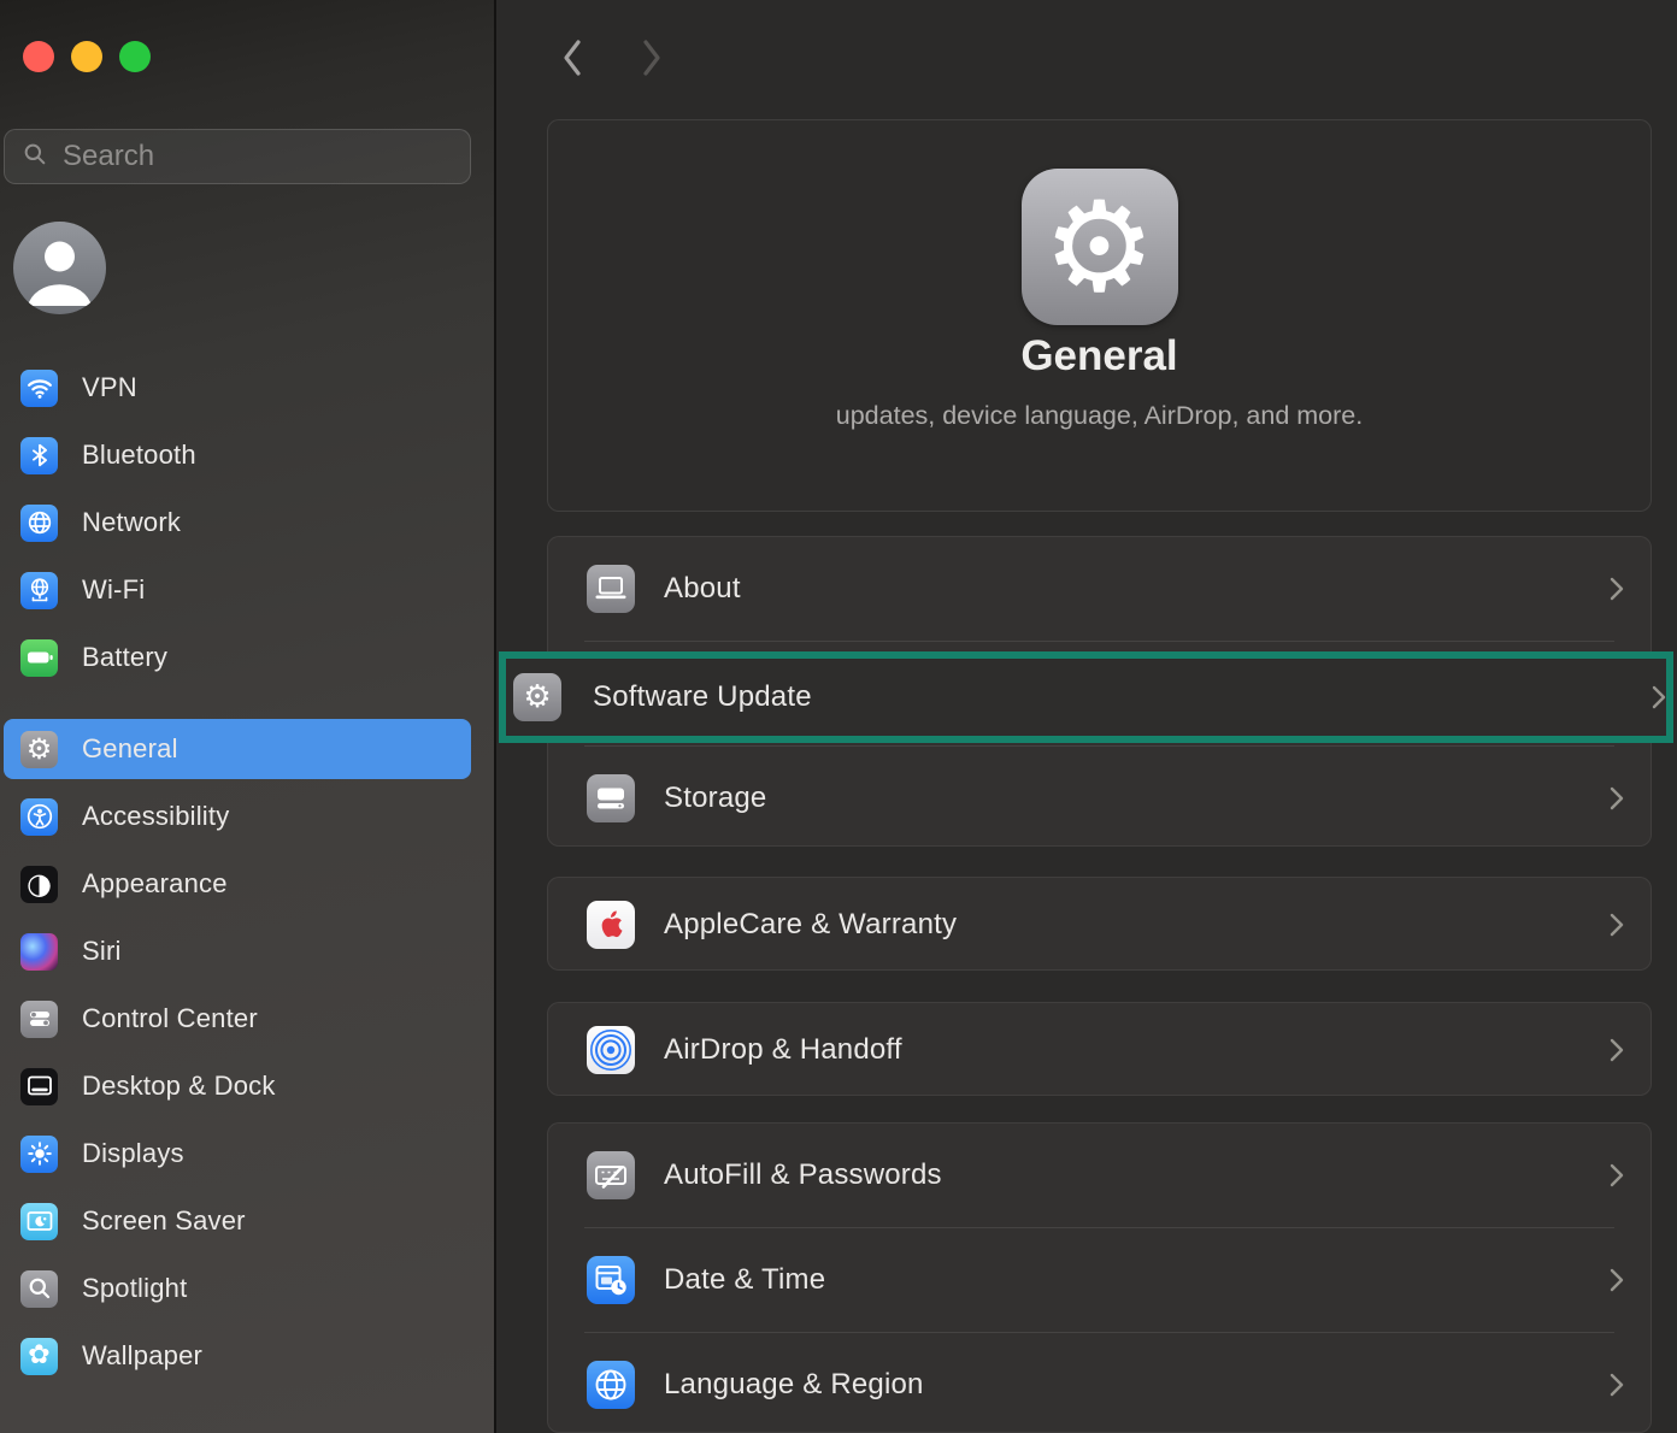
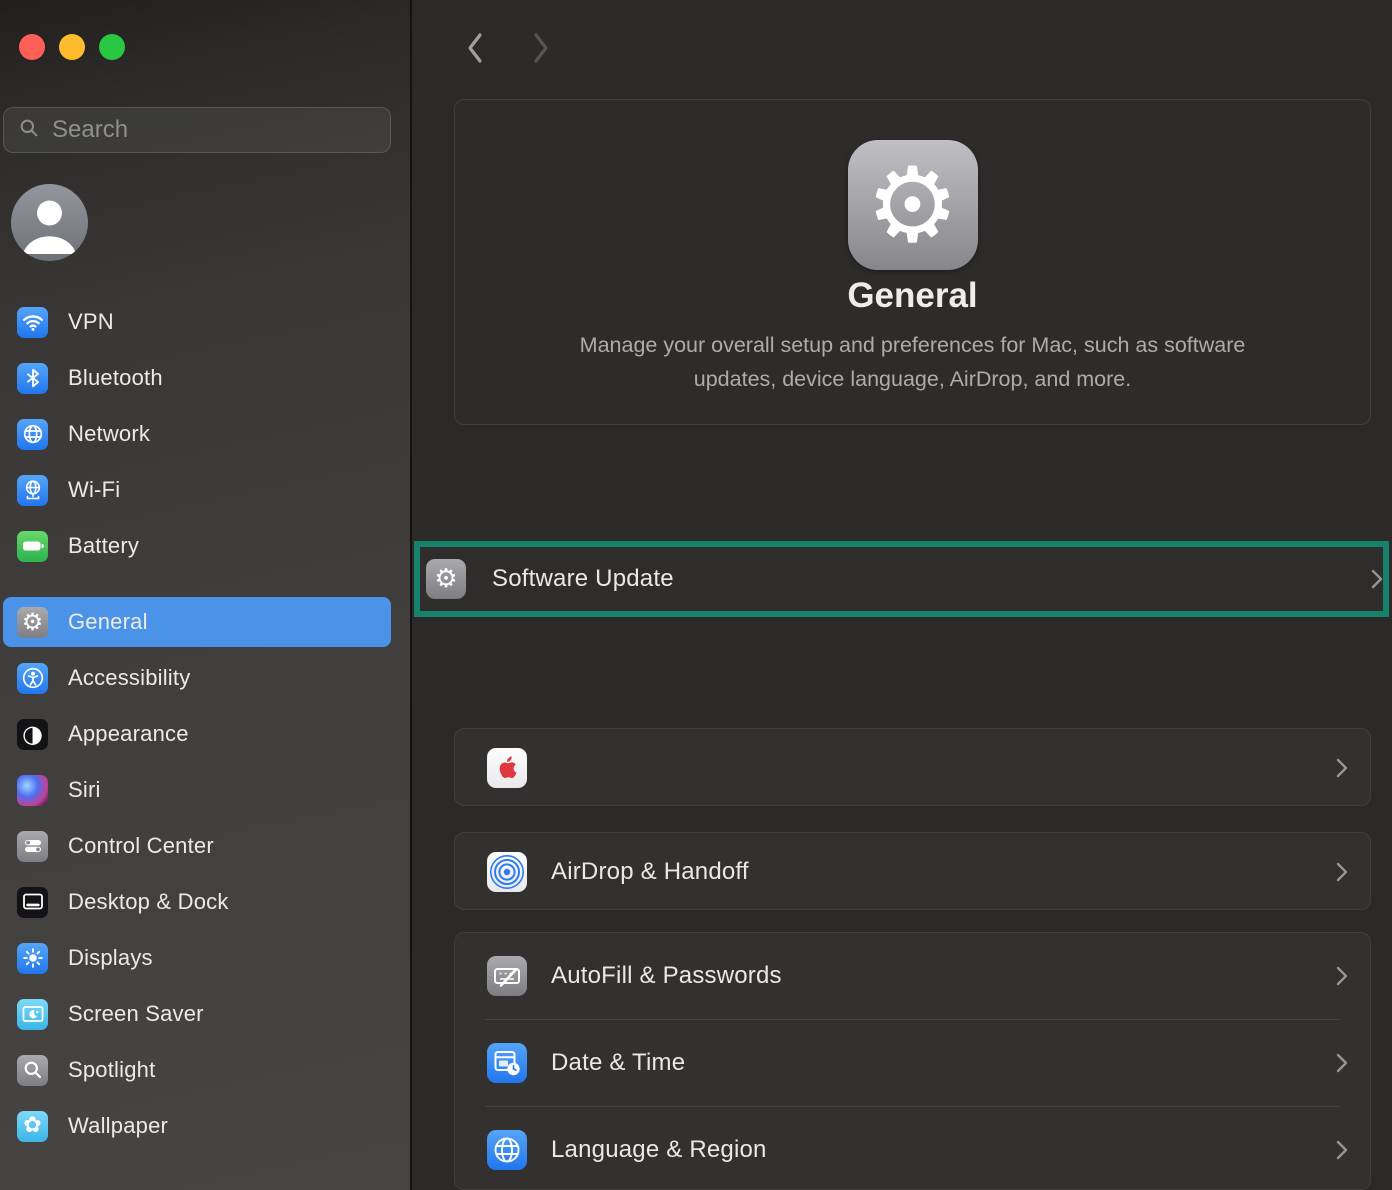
  Search
  VPN
  Bluetooth
  Network
  Wi-Fi
  Battery
  ⚙
  General
  Accessibility
  ◑
  Appearance
  Siri
  Control Center
  Desktop & Dock
  Displays
  Screen Saver
  Spotlight
  ✿
  Wallpaper
  ⚙
  General
+ Manage your overall setup and preferences for Mac, such as software
  updates, device language, AirDrop, and more.
- About
- Storage
- AppleCare & Warranty
  AirDrop & Handoff
  AutoFill & Passwords
  Date & Time
  Language & Region
  ⚙
  Software Update
